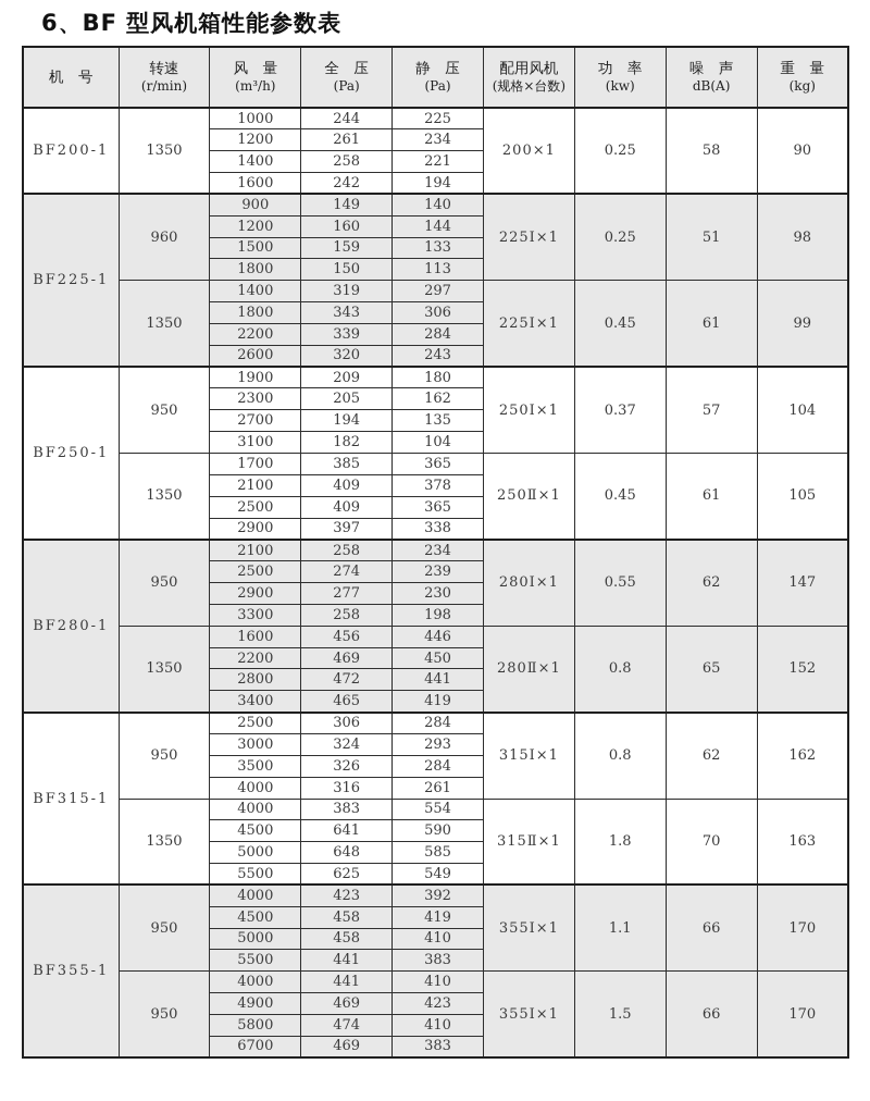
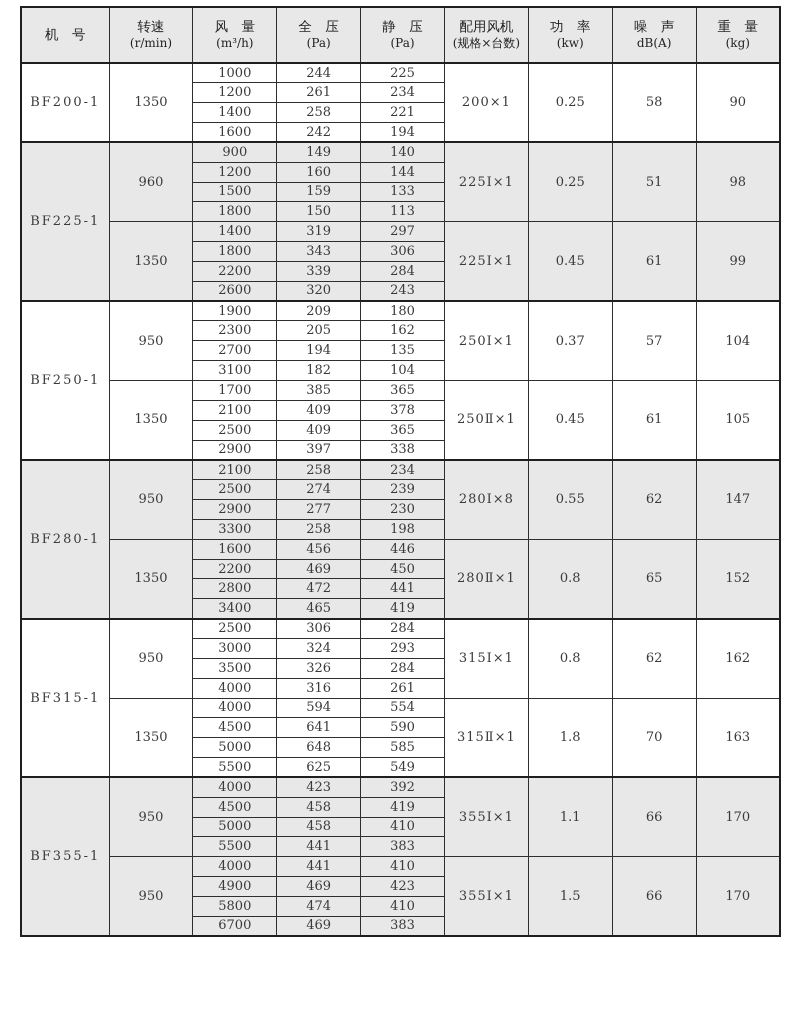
- 6、BF 型风机箱性能参数表
  机 号	转速(r/min)	风 量(m³/h)	全 压(Pa)	静 压(Pa)	配用风机(规格×台数)	功 率(kw)	噪 声dB(A)	重 量(kg)
  BF200-1	1350	1000	244	225	200×1	0.25	58	90
  1200	261	234
  1400	258	221
  1600	242	194
  BF225-1	960	900	149	140	225Ⅰ×1	0.25	51	98
  1200	160	144
  1500	159	133
  1800	150	113
  1350	1400	319	297	225Ⅰ×1	0.45	61	99
  1800	343	306
  2200	339	284
  2600	320	243
  BF250-1	950	1900	209	180	250Ⅰ×1	0.37	57	104
  2300	205	162
  2700	194	135
  3100	182	104
  1350	1700	385	365	250Ⅱ×1	0.45	61	105
  2100	409	378
  2500	409	365
  2900	397	338
- BF280-1	950	2100	258	234	280Ⅰ×1	0.55	62	147
+ BF280-1	950	2100	258	234	280Ⅰ×8	0.55	62	147
  2500	274	239
  2900	277	230
  3300	258	198
  1350	1600	456	446	280Ⅱ×1	0.8	65	152
  2200	469	450
  2800	472	441
  3400	465	419
  BF315-1	950	2500	306	284	315Ⅰ×1	0.8	62	162
  3000	324	293
  3500	326	284
  4000	316	261
- 1350	4000	383	554	315Ⅱ×1	1.8	70	163
+ 1350	4000	594	554	315Ⅱ×1	1.8	70	163
  4500	641	590
  5000	648	585
  5500	625	549
  BF355-1	950	4000	423	392	355Ⅰ×1	1.1	66	170
  4500	458	419
  5000	458	410
  5500	441	383
  950	4000	441	410	355Ⅰ×1	1.5	66	170
  4900	469	423
  5800	474	410
  6700	469	383
